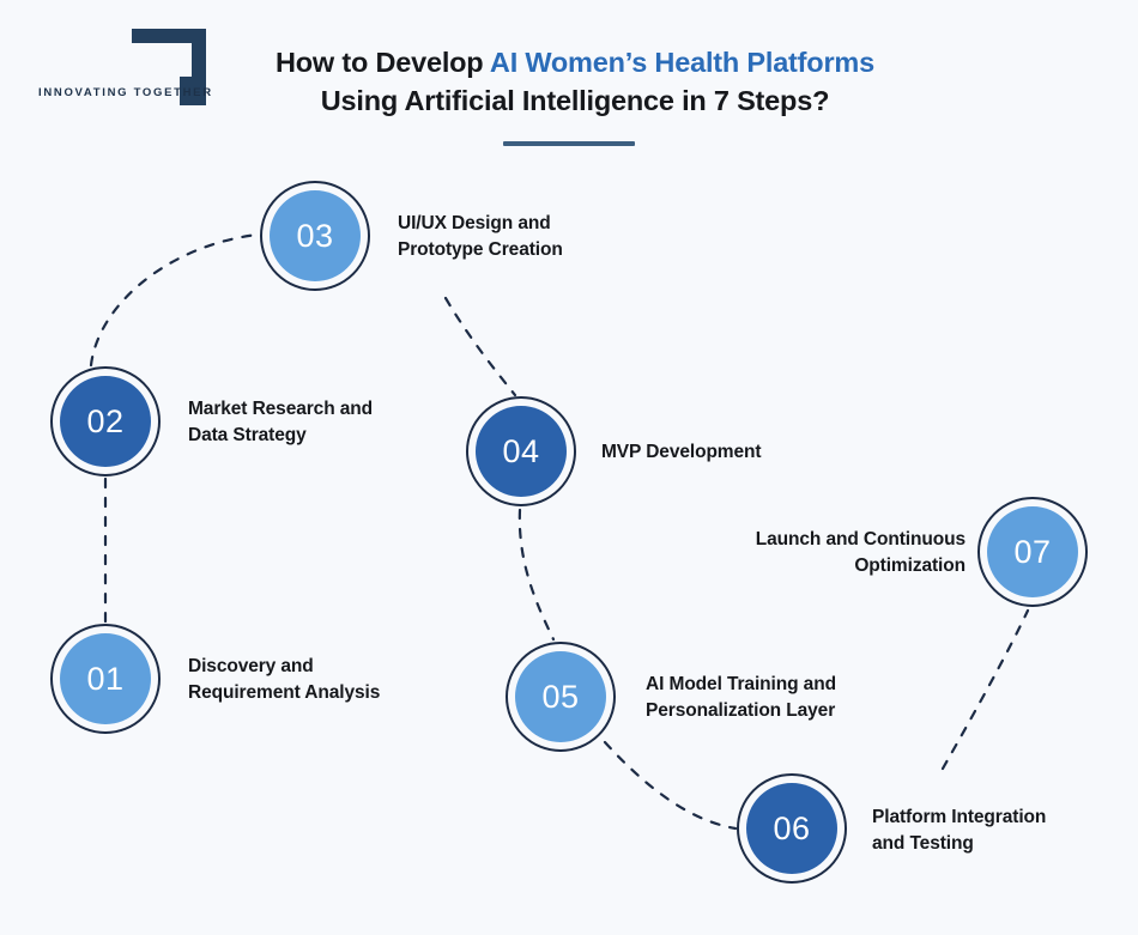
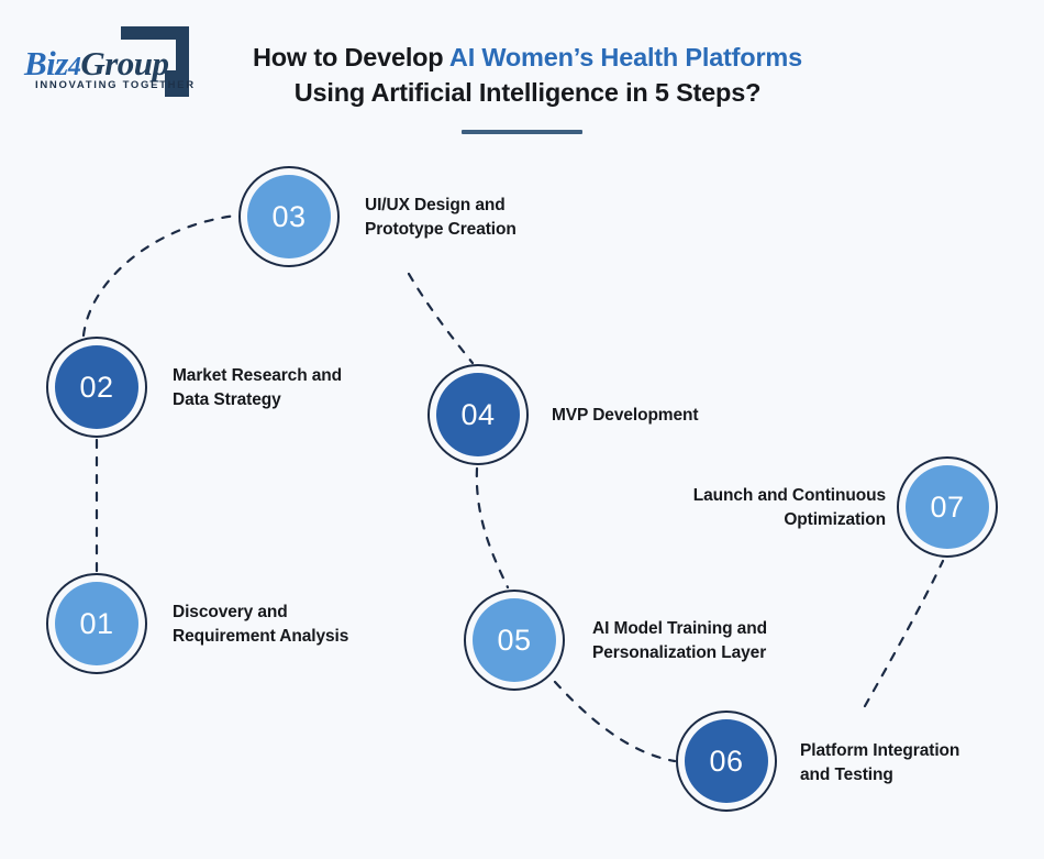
+ Biz4Group
  INNOVATING TOGETHER
  How to Develop AI Women’s Health Platforms
- Using Artificial Intelligence in 7 Steps?
+ Using Artificial Intelligence in 5 Steps?
  01
  Discovery and
  Requirement Analysis
  02
  Market Research and
  Data Strategy
  03
  UI/UX Design and
  Prototype Creation
  04
  MVP Development
  05
  AI Model Training and
  Personalization Layer
  06
  Platform Integration
  and Testing
  07
  Launch and Continuous
  Optimization
